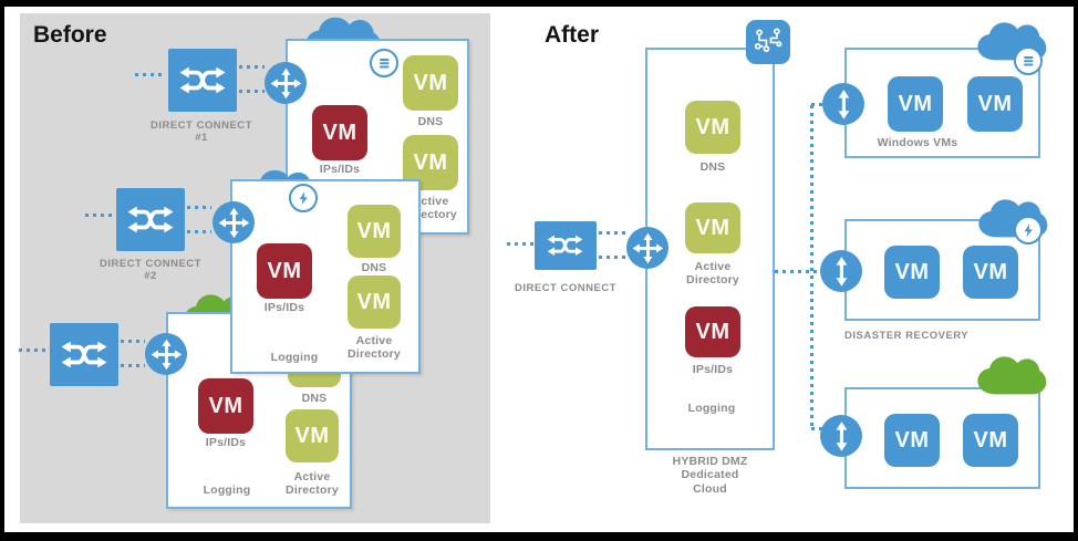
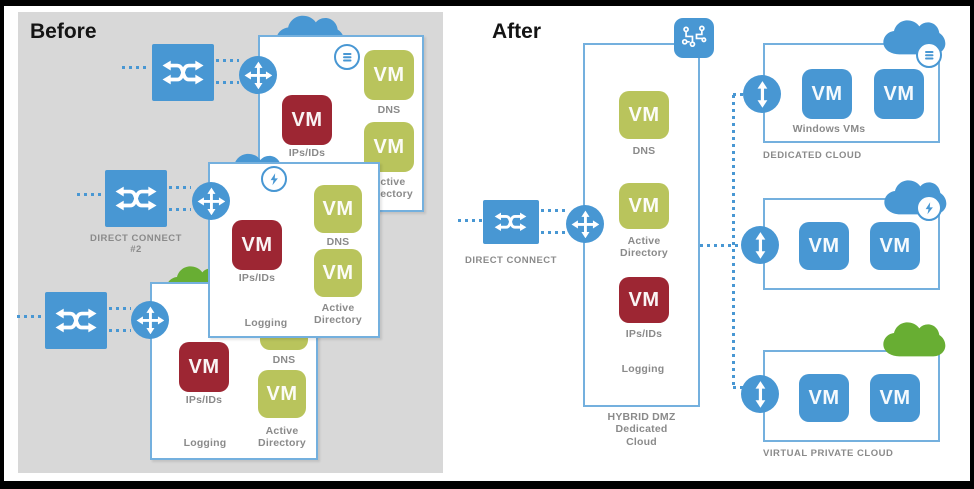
  Before
  After
- DIRECT CONNECT #1
  VM
  IPs/IDs
  VM
  DNS
  VM
  ctive ectory
  DIRECT CONNECT #2
  VM
  IPs/IDs
  DNS
  VM
  Active Directory
  Logging
  VM
  IPs/IDs
  VM
  DNS
  VM
  Active Directory
  Logging
  DIRECT CONNECT
  VM
  DNS
  VM
  Active Directory
  VM
  IPs/IDs
  Logging
  HYBRID DMZ
  Dedicated
  Cloud
  VM
  VM
  Windows VMs
+ DEDICATED CLOUD
  VM
  VM
- DISASTER RECOVERY
  VM
  VM
+ VIRTUAL PRIVATE CLOUD
